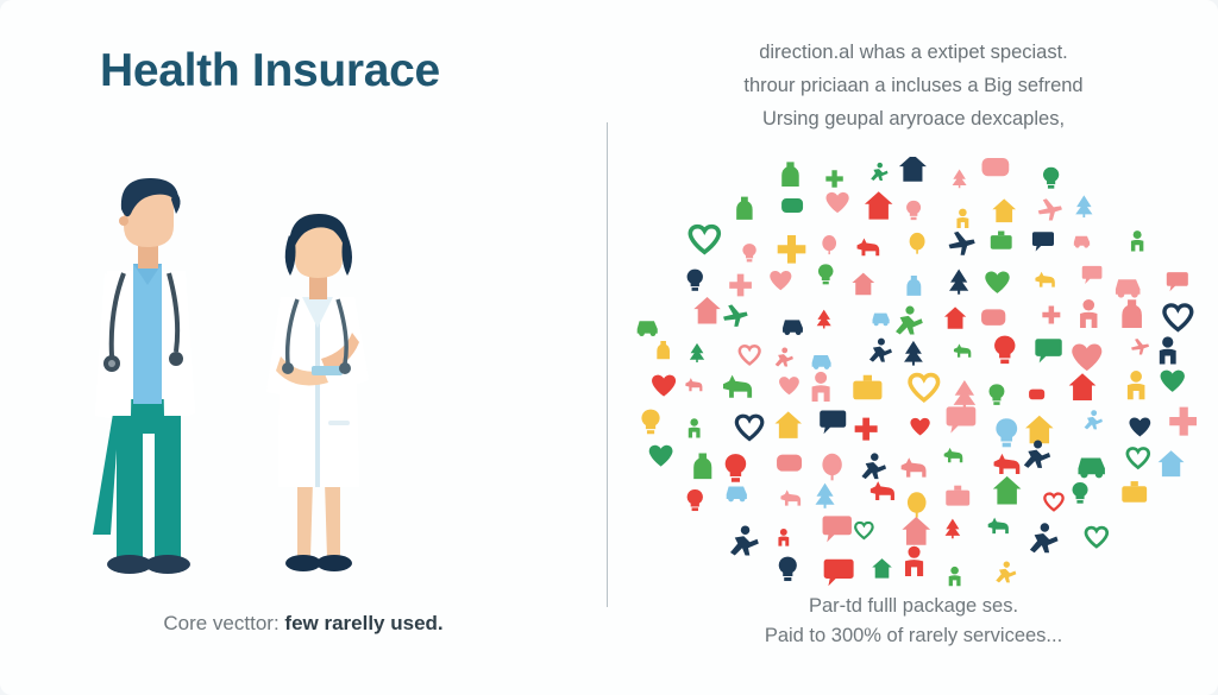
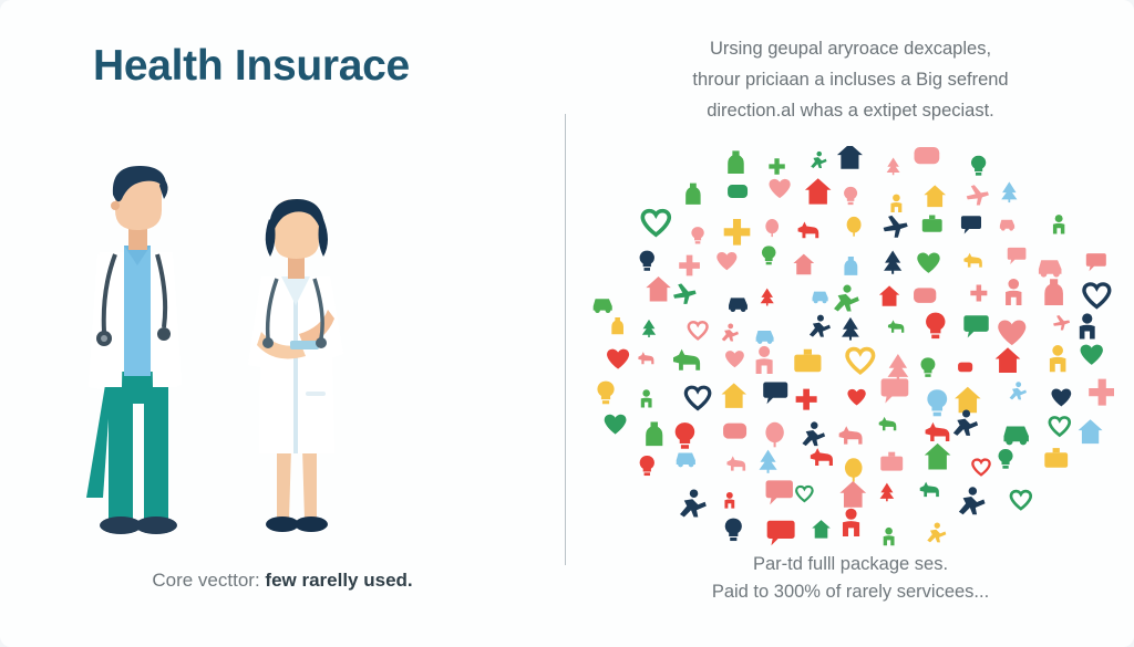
  Health Insurace
  Core vecttor: few rarelly used.
- direction.al whas a extipet speciast.
+ Ursing geupal aryroace dexcaples,
  throur priciaan a incluses a Big sefrend
- Ursing geupal aryroace dexcaples,
+ direction.al whas a extipet speciast.
  Par-td fulll package ses.
  Paid to 300% of rarely servicees...
